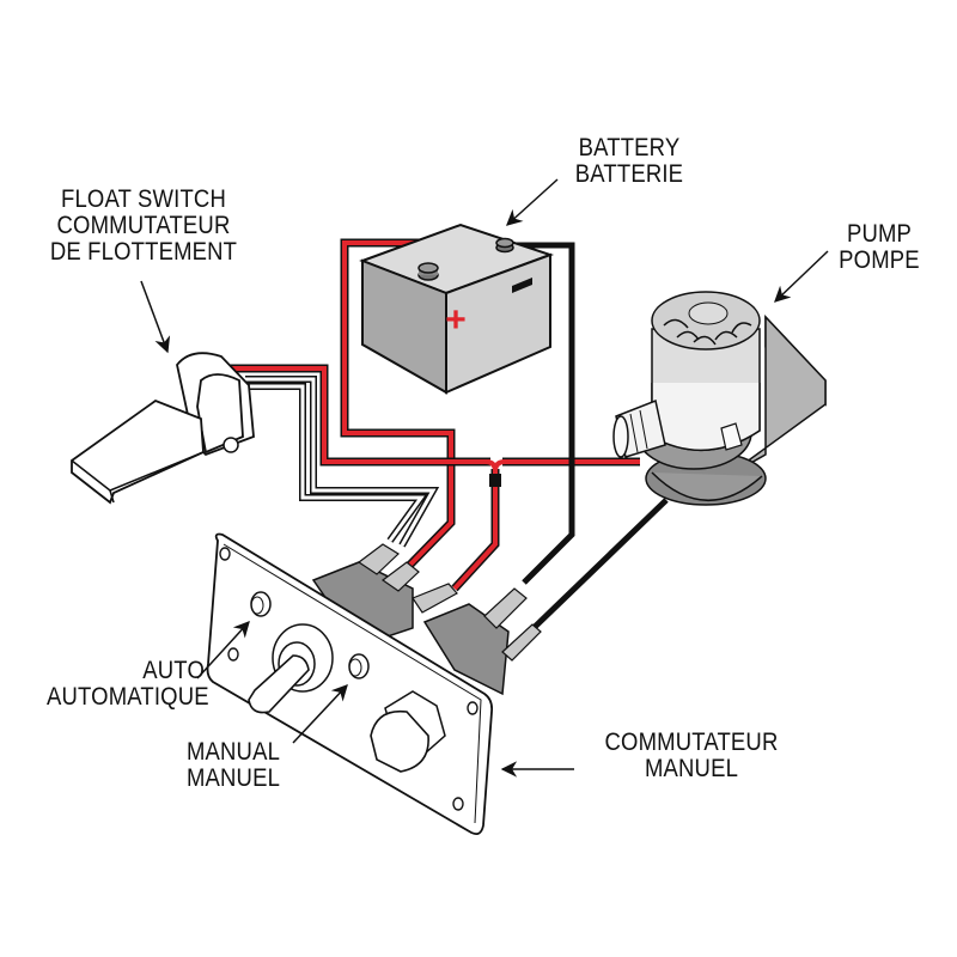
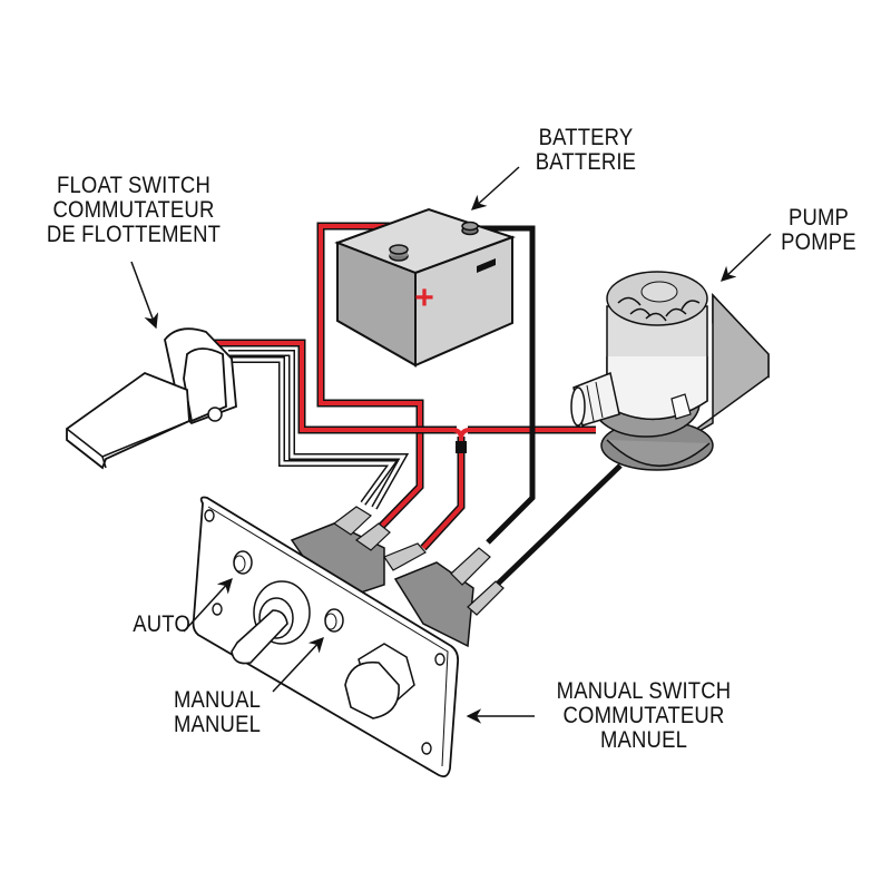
  +
  BATTERY
  BATTERIE
  FLOAT SWITCH
  COMMUTATEUR
  DE FLOTTEMENT
  PUMP
  POMPE
  AUTO
- AUTOMATIQUE
  MANUAL
  MANUEL
+ MANUAL SWITCH
  COMMUTATEUR
  MANUEL
